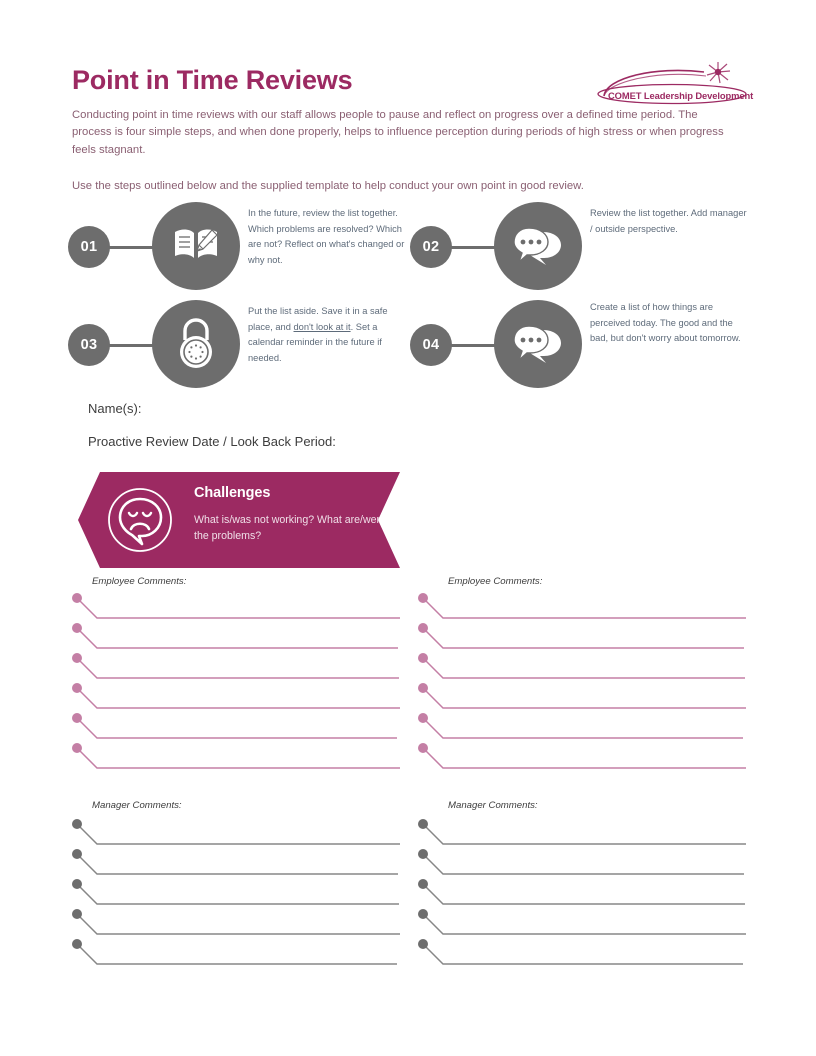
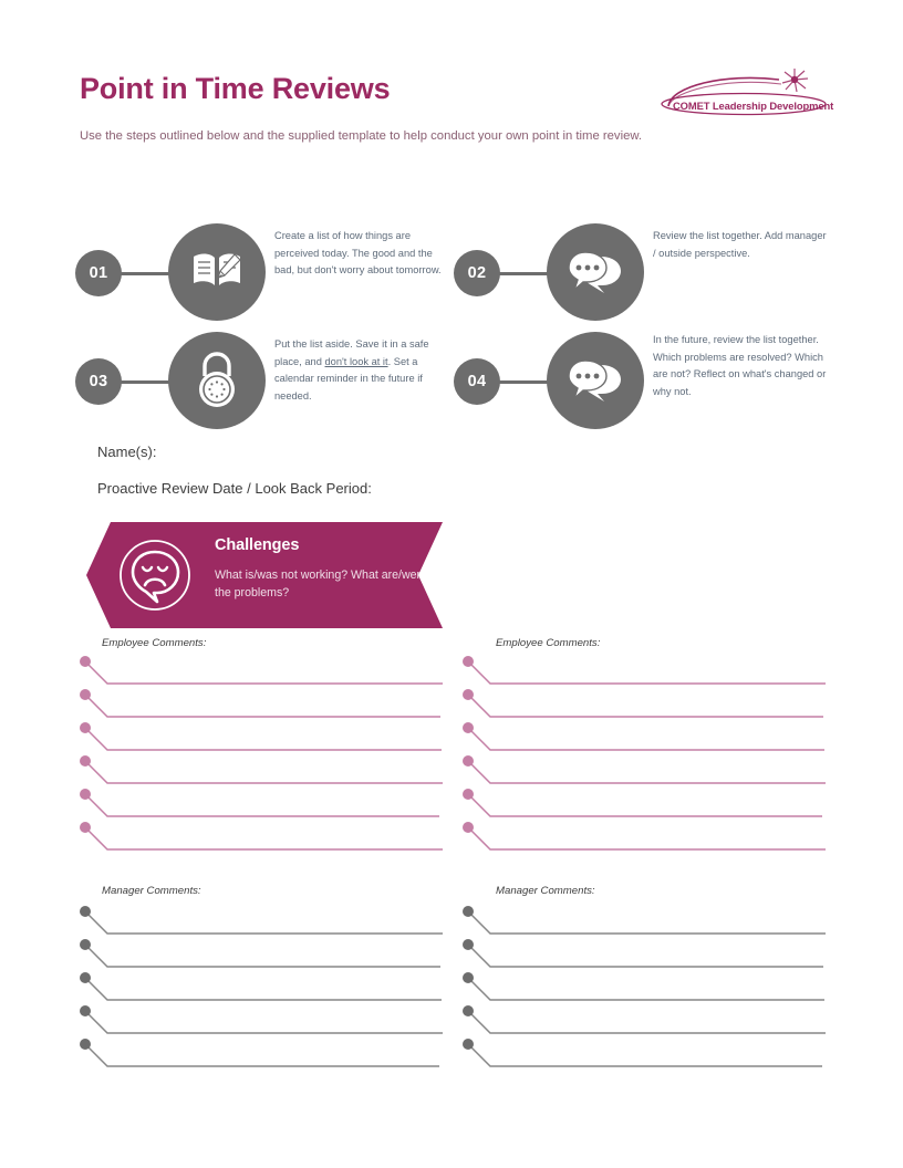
  Point in Time Reviews
- Conducting point in time reviews with our staff allows people to pause and reflect on progress over a defined time period. The process is four simple steps, and when done properly, helps to influence perception during periods of high stress or when progress feels stagnant.
- Use the steps outlined below and the supplied template to help conduct your own point in good review.
+ Use the steps outlined below and the supplied template to help conduct your own point in time review.
  COMET Leadership Development
  01
- In the future, review the list together. Which problems are resolved? Which are not? Reflect on what's changed or why not.
+ Create a list of how things are perceived today. The good and the bad, but don't worry about tomorrow.
  02
  Review the list together. Add manager / outside perspective.
  03
  Put the list aside. Save it in a safe place, and don't look at it. Set a calendar reminder in the future if needed.
  04
- Create a list of how things are perceived today. The good and the bad, but don't worry about tomorrow.
+ In the future, review the list together. Which problems are resolved? Which are not? Reflect on what's changed or why not.
  Name(s):
  Proactive Review Date / Look Back Period:
  Challenges
  What is/was not working? What are/we the problems?
  Employee Comments:
  Employee Comments:
  Manager Comments:
  Manager Comments:
